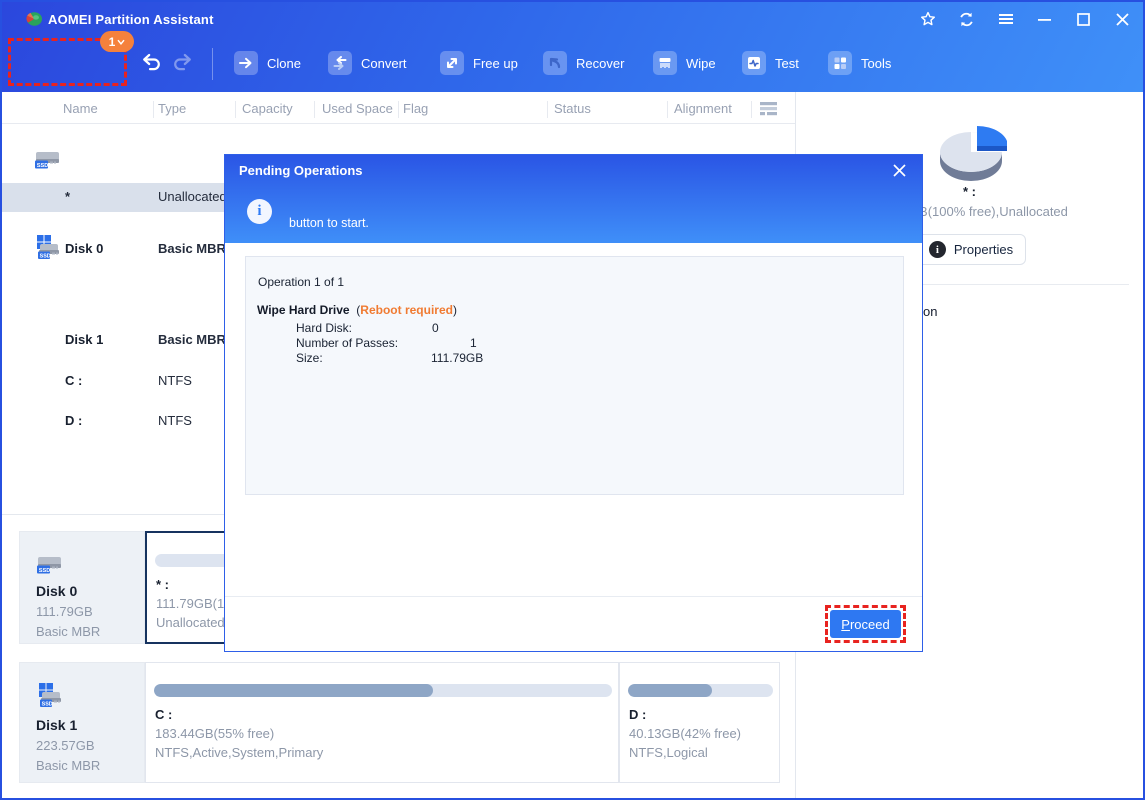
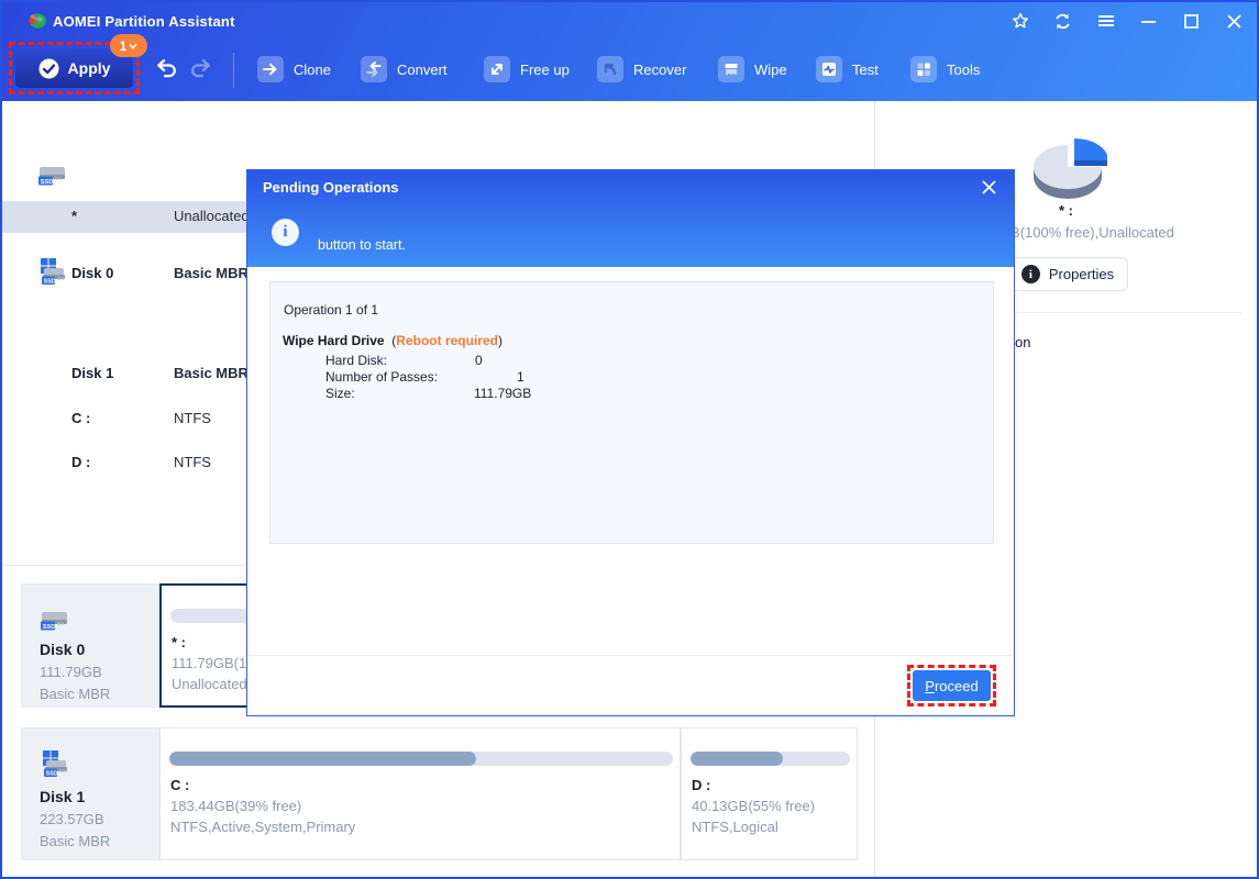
  AOMEI Partition Assistant
+ Apply
  1
  Clone
  Convert
  Free up
  Recover
  Wipe
  Test
  Tools
- Name
- Type
- Capacity
- Used Space
- Flag
- Status
- Alignment
  Disk 0
  Basic MBR
  *
  Unallocate
  Disk 1
  Basic MBR
  C :
  NTFS
  D :
  NTFS
  Disk 0
  111.79GB
  Basic MBR
  * :
  Unallocated
  Disk 1
  223.57GB
  Basic MBR
  C :
- 183.44GB(55% free)
+ 183.44GB(39% free)
  NTFS,Active,System,Primary
  D :
- 40.13GB(42% free)
+ 40.13GB(55% free)
  NTFS,Logical
  * :
  B(100% free),Unallocated
  i
  Properties
  on
  Pending Operations
  i
  button to start.
  Operation 1 of 1
  Wipe Hard Drive (Reboot required)
  Hard Disk:
  0
  Number of Passes:
  1
  Size:
  111.79GB
  Proceed
